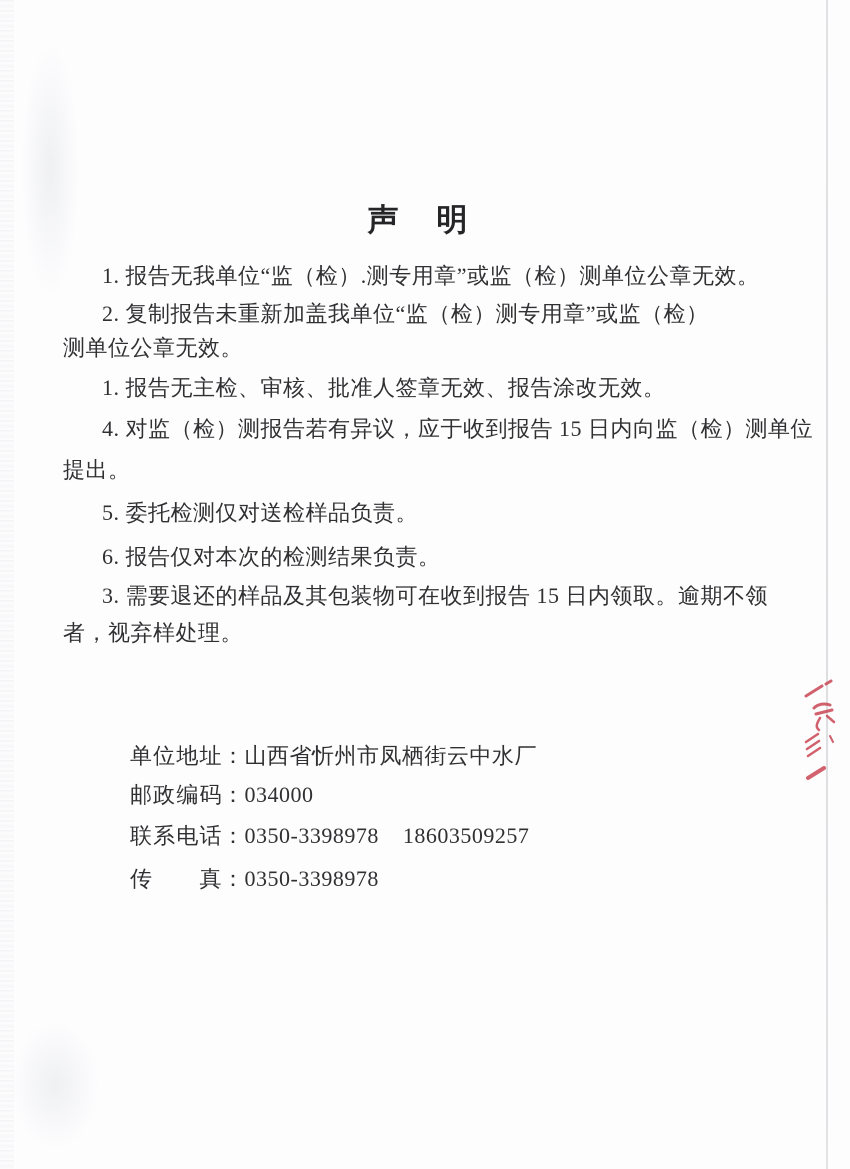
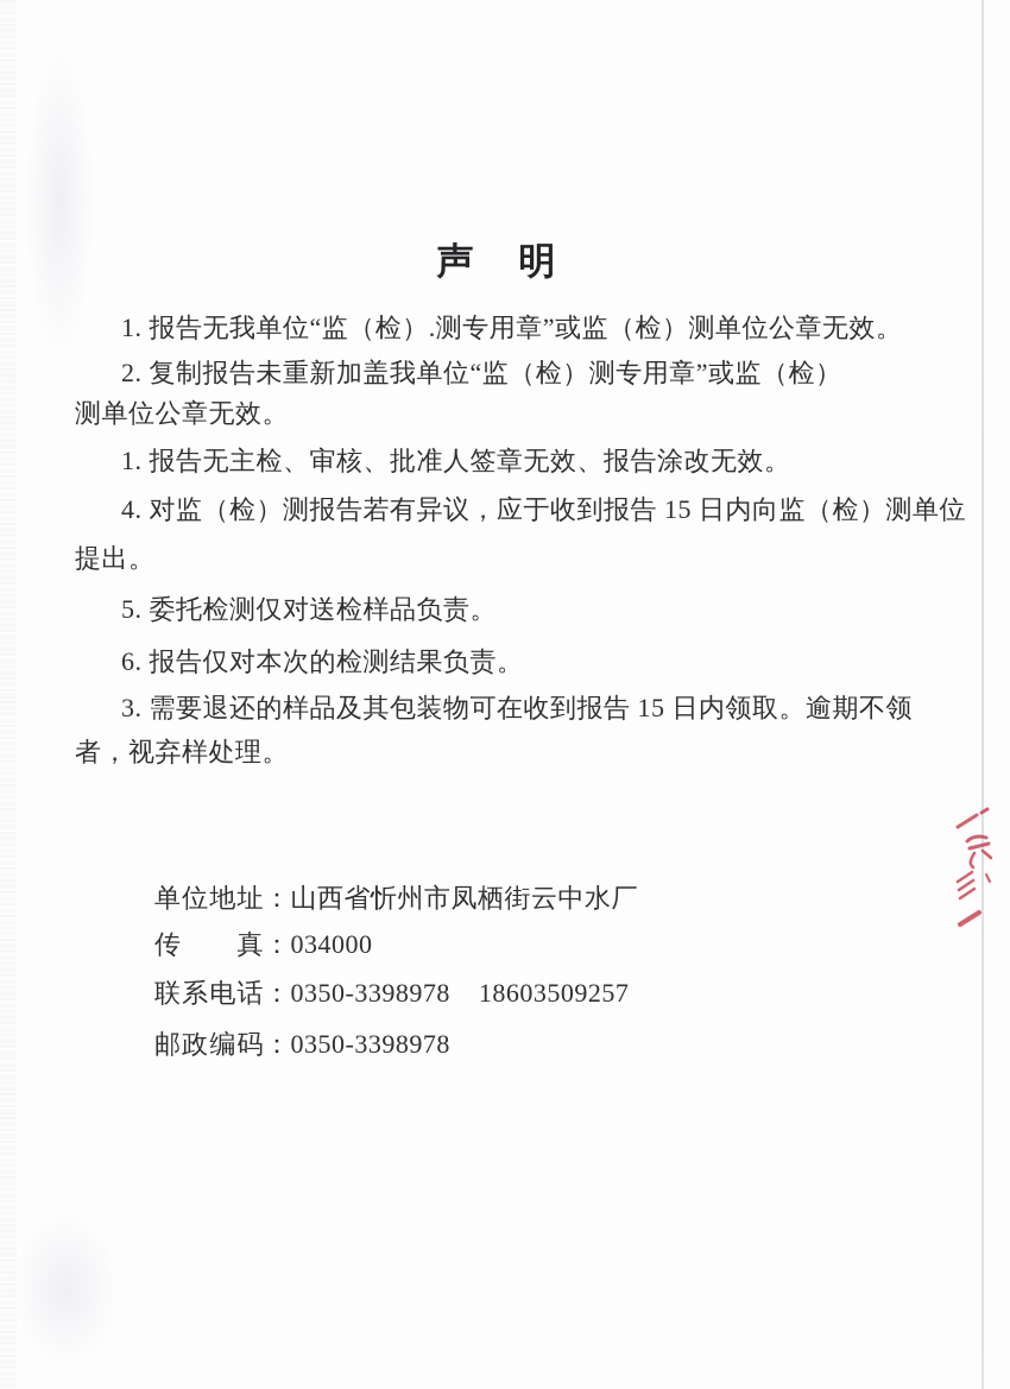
  声 明
  1. 报告无我单位“监（检）.测专用章”或监（检）测单位公章无效。
  2. 复制报告未重新加盖我单位“监（检）测专用章”或监（检）
  测单位公章无效。
  1. 报告无主检、审核、批准人签章无效、报告涂改无效。
  4. 对监（检）测报告若有异议，应于收到报告 15 日内向监（检）测单位
  提出。
  5. 委托检测仅对送检样品负责。
  6. 报告仅对本次的检测结果负责。
  3. 需要退还的样品及其包装物可在收到报告 15 日内领取。逾期不领
  者，视弃样处理。
  单位地址：山西省忻州市凤栖街云中水厂
- 邮政编码：034000
+ 传真：034000
  联系电话：0350-3398978 18603509257
- 传真：0350-3398978
+ 邮政编码：0350-3398978
